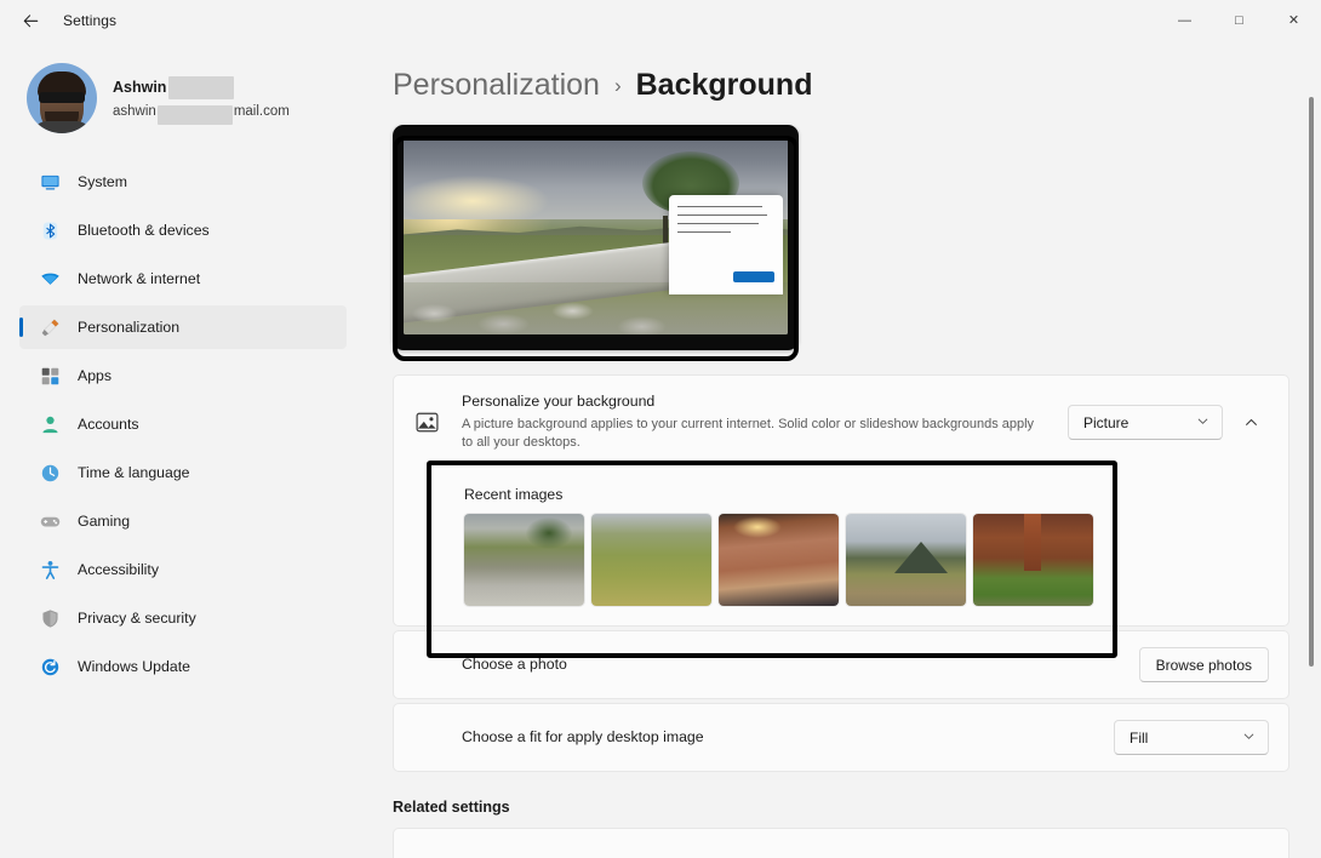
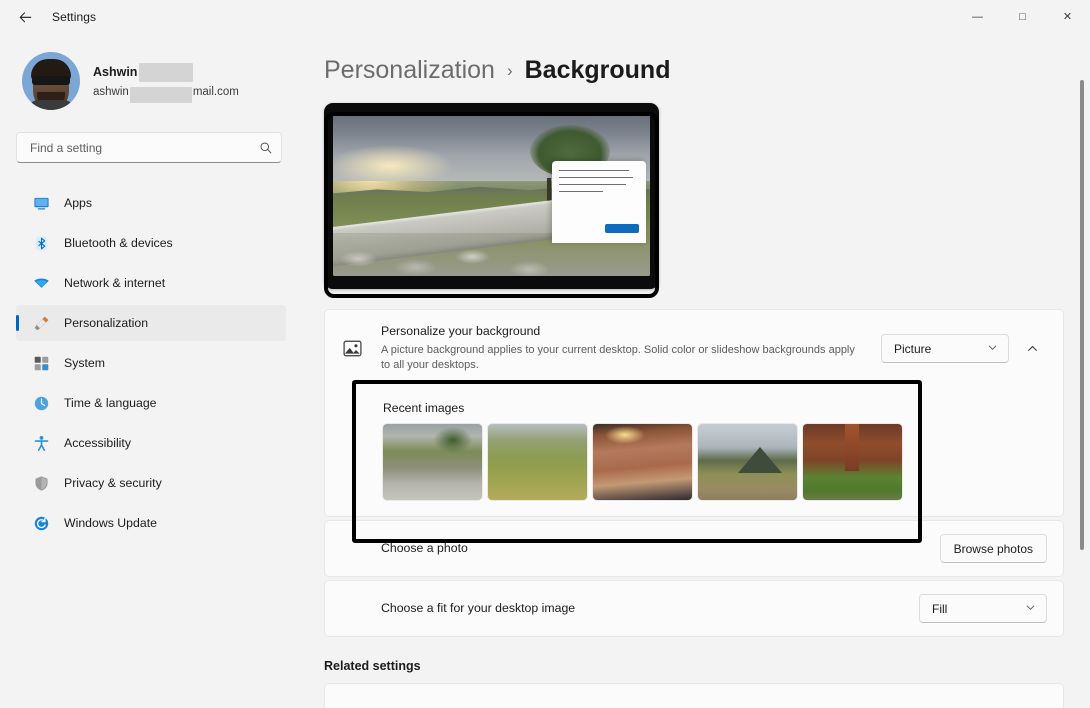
  Settings
  —
  □
  ✕
  Ashwin
  ashwin
  mail.com
+ Find a setting
- System
+ Apps
  Bluetooth & devices
  Network & internet
  Personalization
- Apps
+ System
- Accounts
  Time & language
- Gaming
  Accessibility
  Privacy & security
  Windows Update
  Personalization
  ›
  Background
  Personalize your background
- A picture background applies to your current internet. Solid color or slideshow backgrounds apply to all your desktops.
+ A picture background applies to your current desktop. Solid color or slideshow backgrounds apply to all your desktops.
  Picture
  Recent images
  Choose a photo
  Browse photos
- Choose a fit for apply desktop image
+ Choose a fit for your desktop image
  Fill
  Related settings
